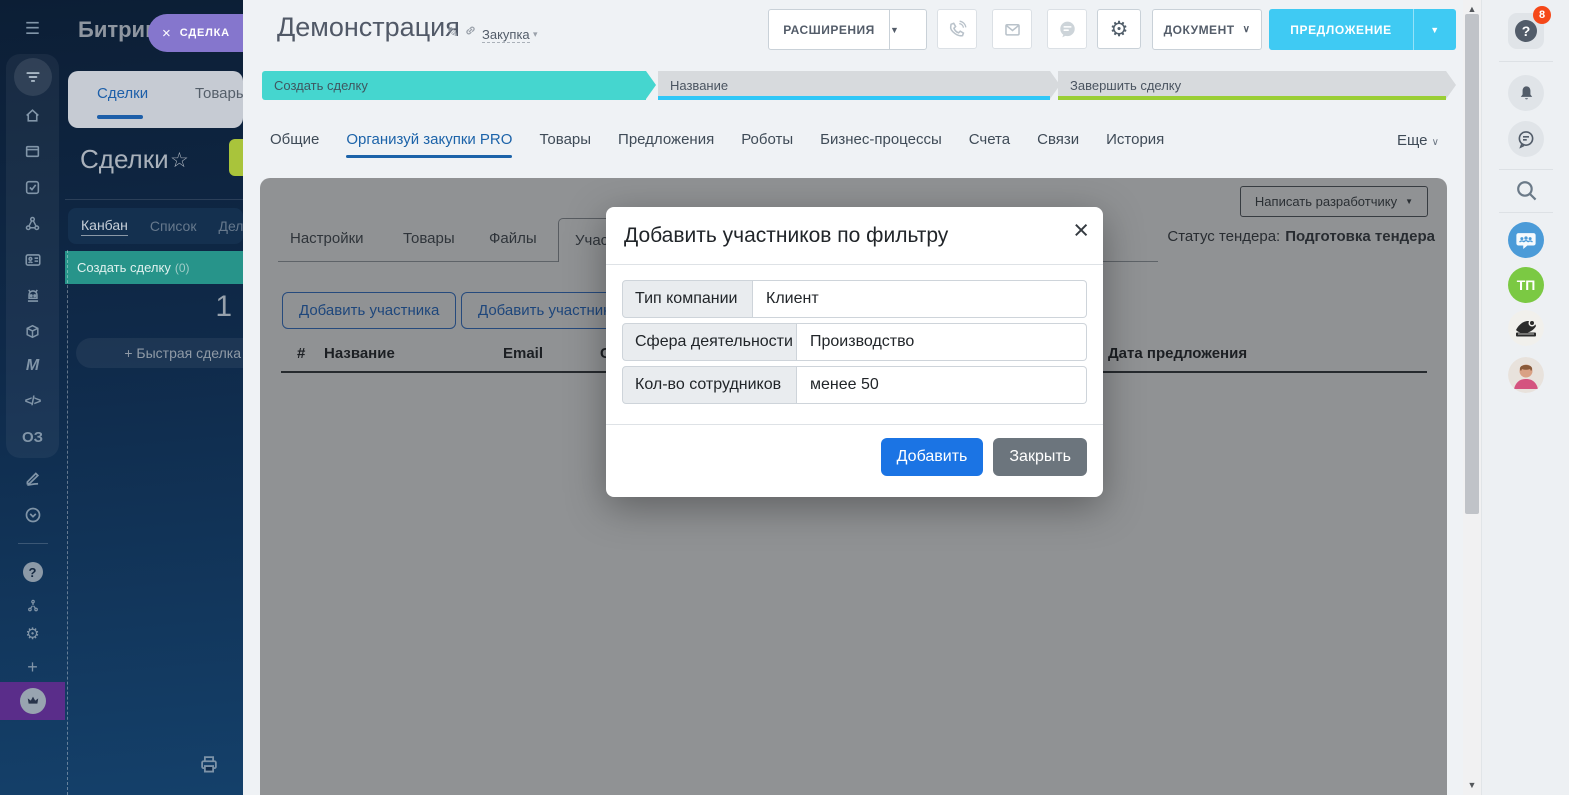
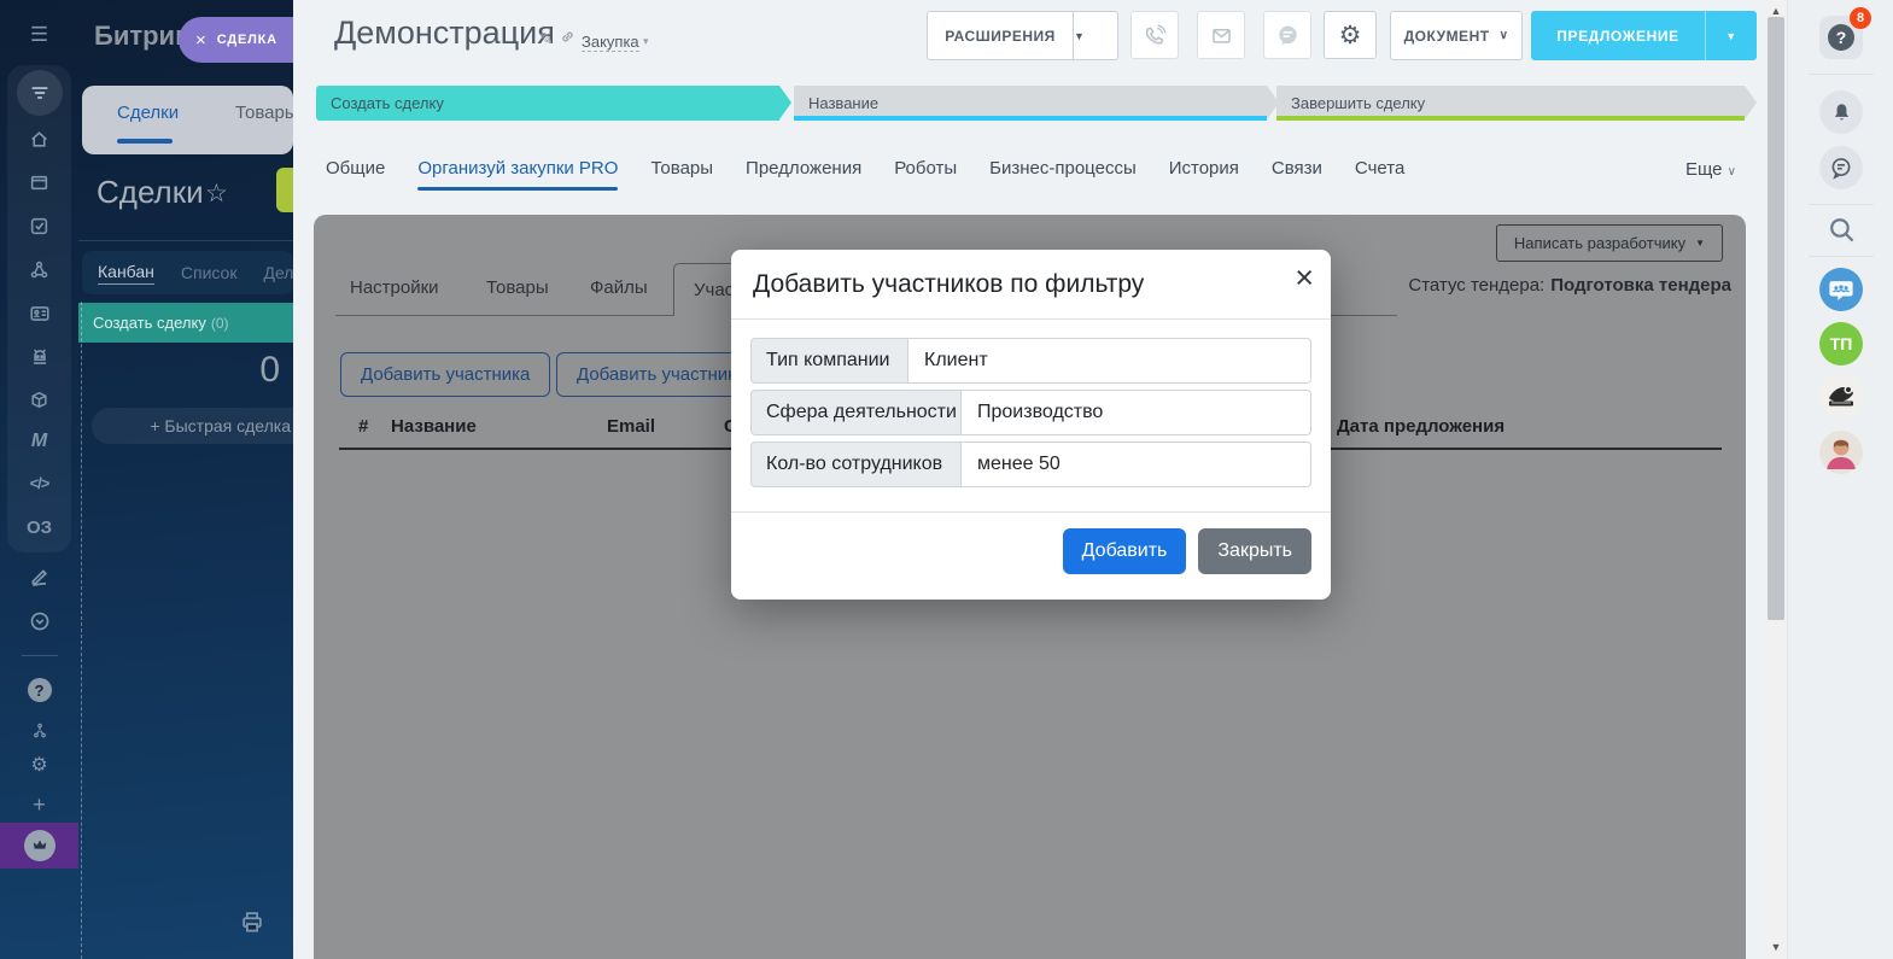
  ☰
  M
  </>
  ОЗ
  ?
  ⚙
  +
  Сделки
  Товары
  Сделки
  ☆
  Канбан
  Список
  Дел
  Создать сделку
  (0)
- 1
+ 0
  + Быстрая сделка
  ×
  СДЕЛКА
  Демонстрация
  ✎
  Закупка
  ▾
  РАСШИРЕНИЯ
  ▼
  ⚙
  ДОКУМЕНТ
  ∨
  ПРЕДЛОЖЕНИЕ
  ▼
  Создать сделку
  Название
  Завершить сделку
  Общие
  Организуй закупки PRO
  Товары
  Предложения
  Роботы
  Бизнес-процессы
- Счета
+ История
  Связи
- История
+ Счета
  Еще ∨
  Написать разработчику
  ▼
  Статус тендера: Подготовка тендера
  Настройки
  Товары
  Файлы
  Добавить участника
  #
  Название
  Email
  Дата предложения
  Добавить участников по фильтру
  ×
  Тип компании
  Клиент
  Сфера деятельности
  Производство
  Кол-во сотрудников
  менее 50
  Добавить
  Закрыть
  ▲
  ▼
  ?
  8
  ТП
